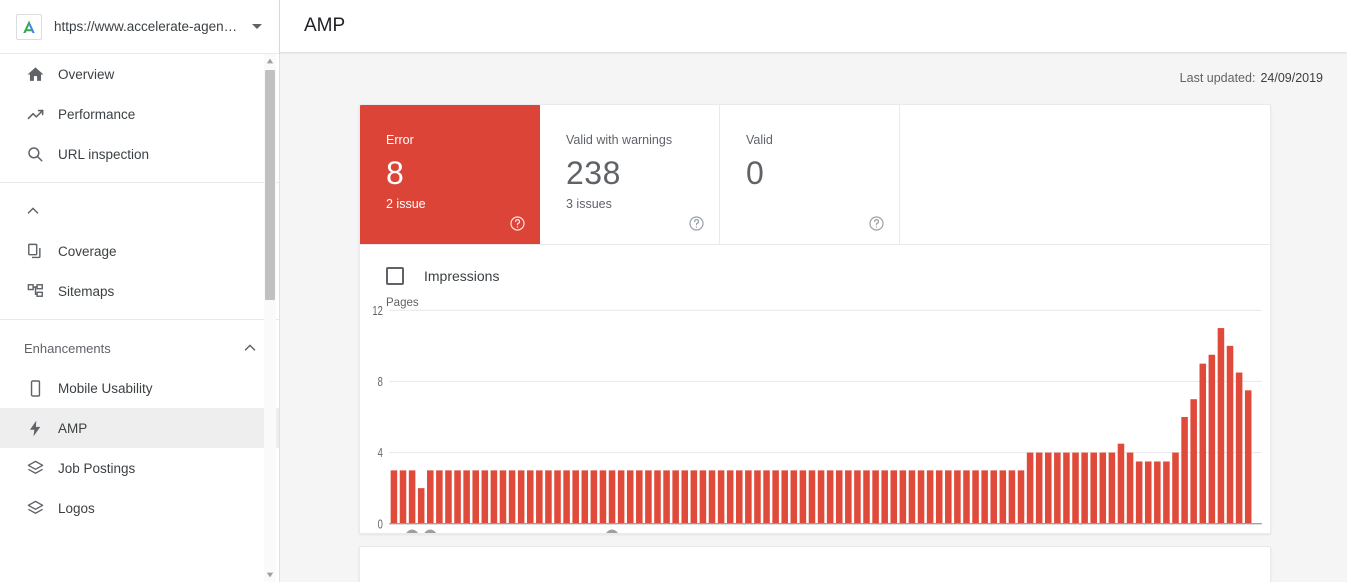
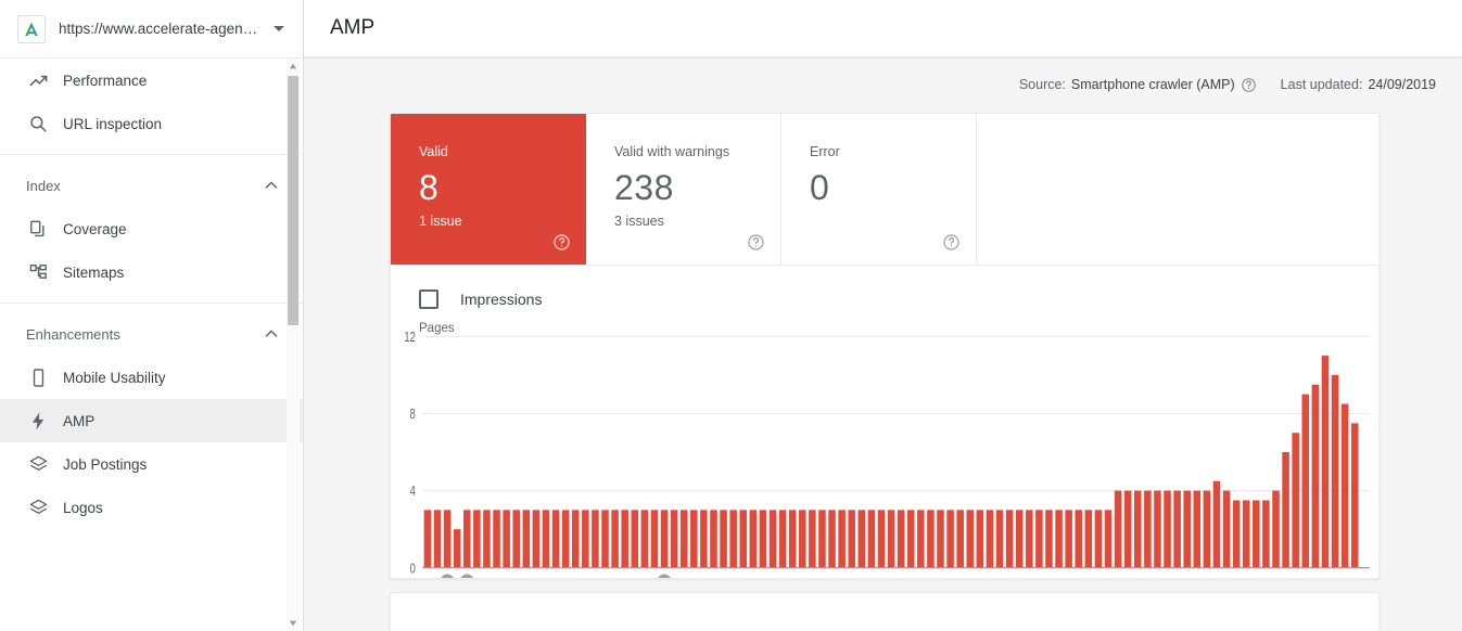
  https://www.accelerate-agen…
- Overview
  Performance
  URL inspection
+ Index
  Coverage
  Sitemaps
  Enhancements
  Mobile Usability
  AMP
  Job Postings
  Logos
  AMP
+ Source:
+ Smartphone crawler (AMP)
  Last updated:
  24/09/2019
- Error
+ Valid
  8
- 2 issue
+ 1 issue
  Valid with warnings
  238
  3 issues
- Valid
+ Error
  0
  Impressions
  Pages
  0
  4
  8
  12
